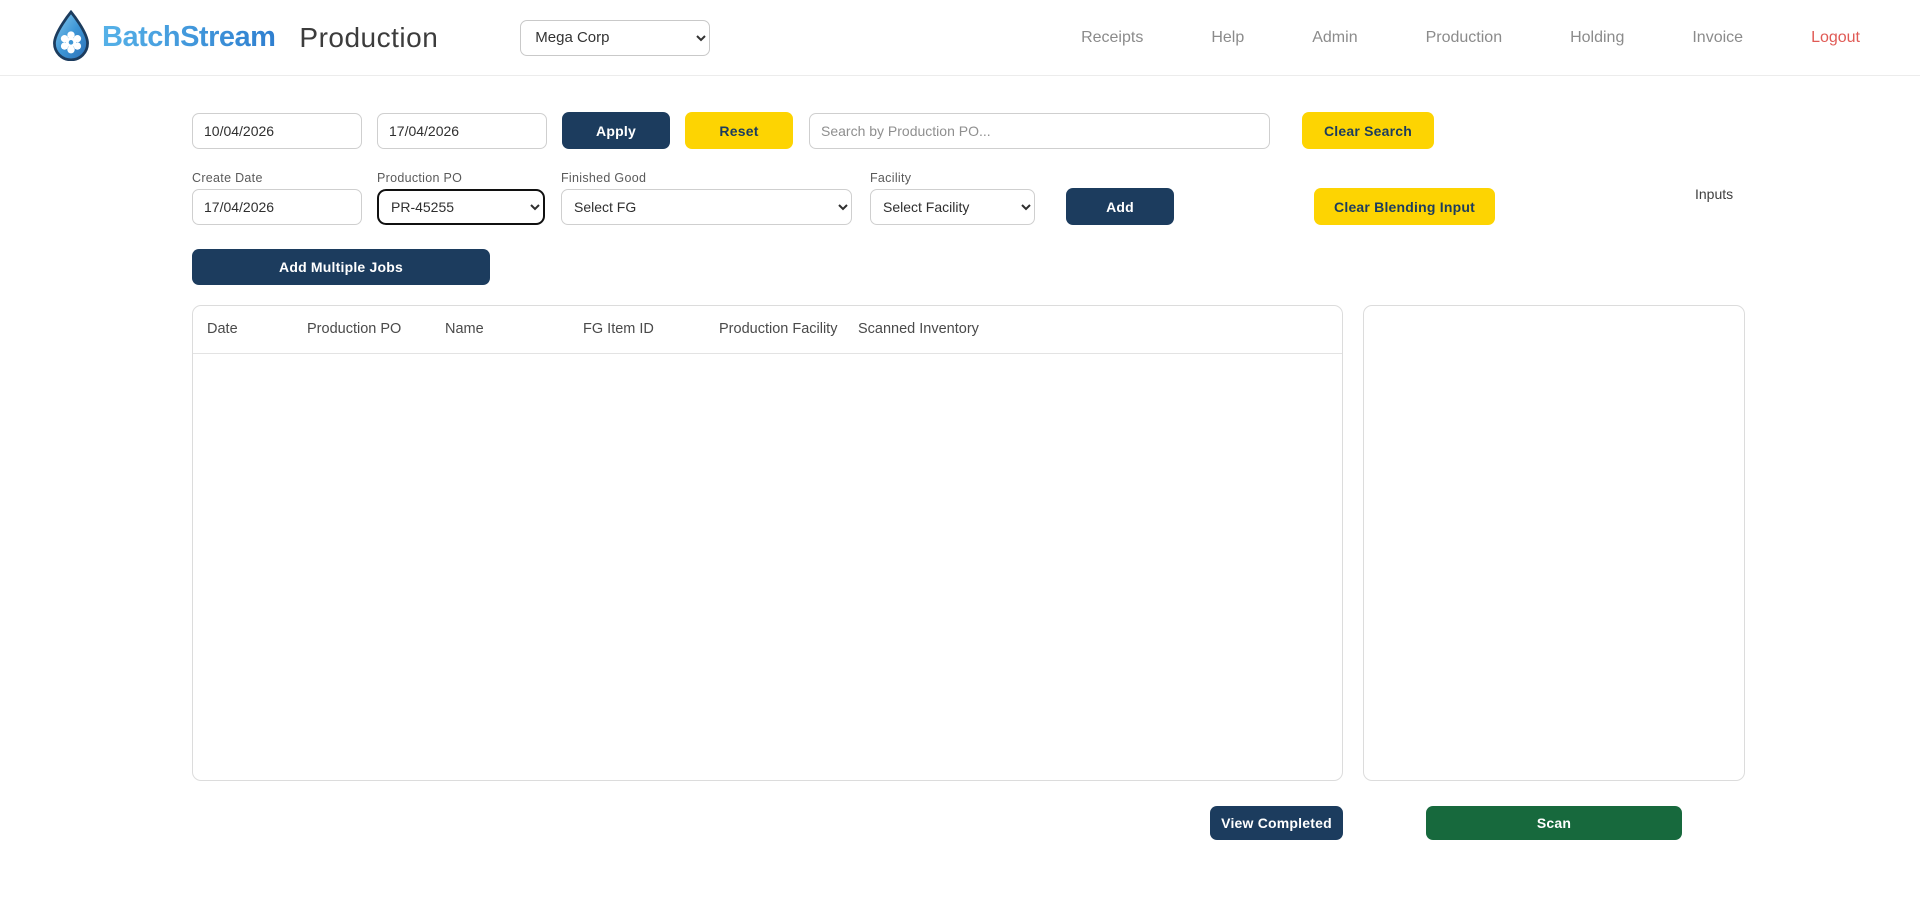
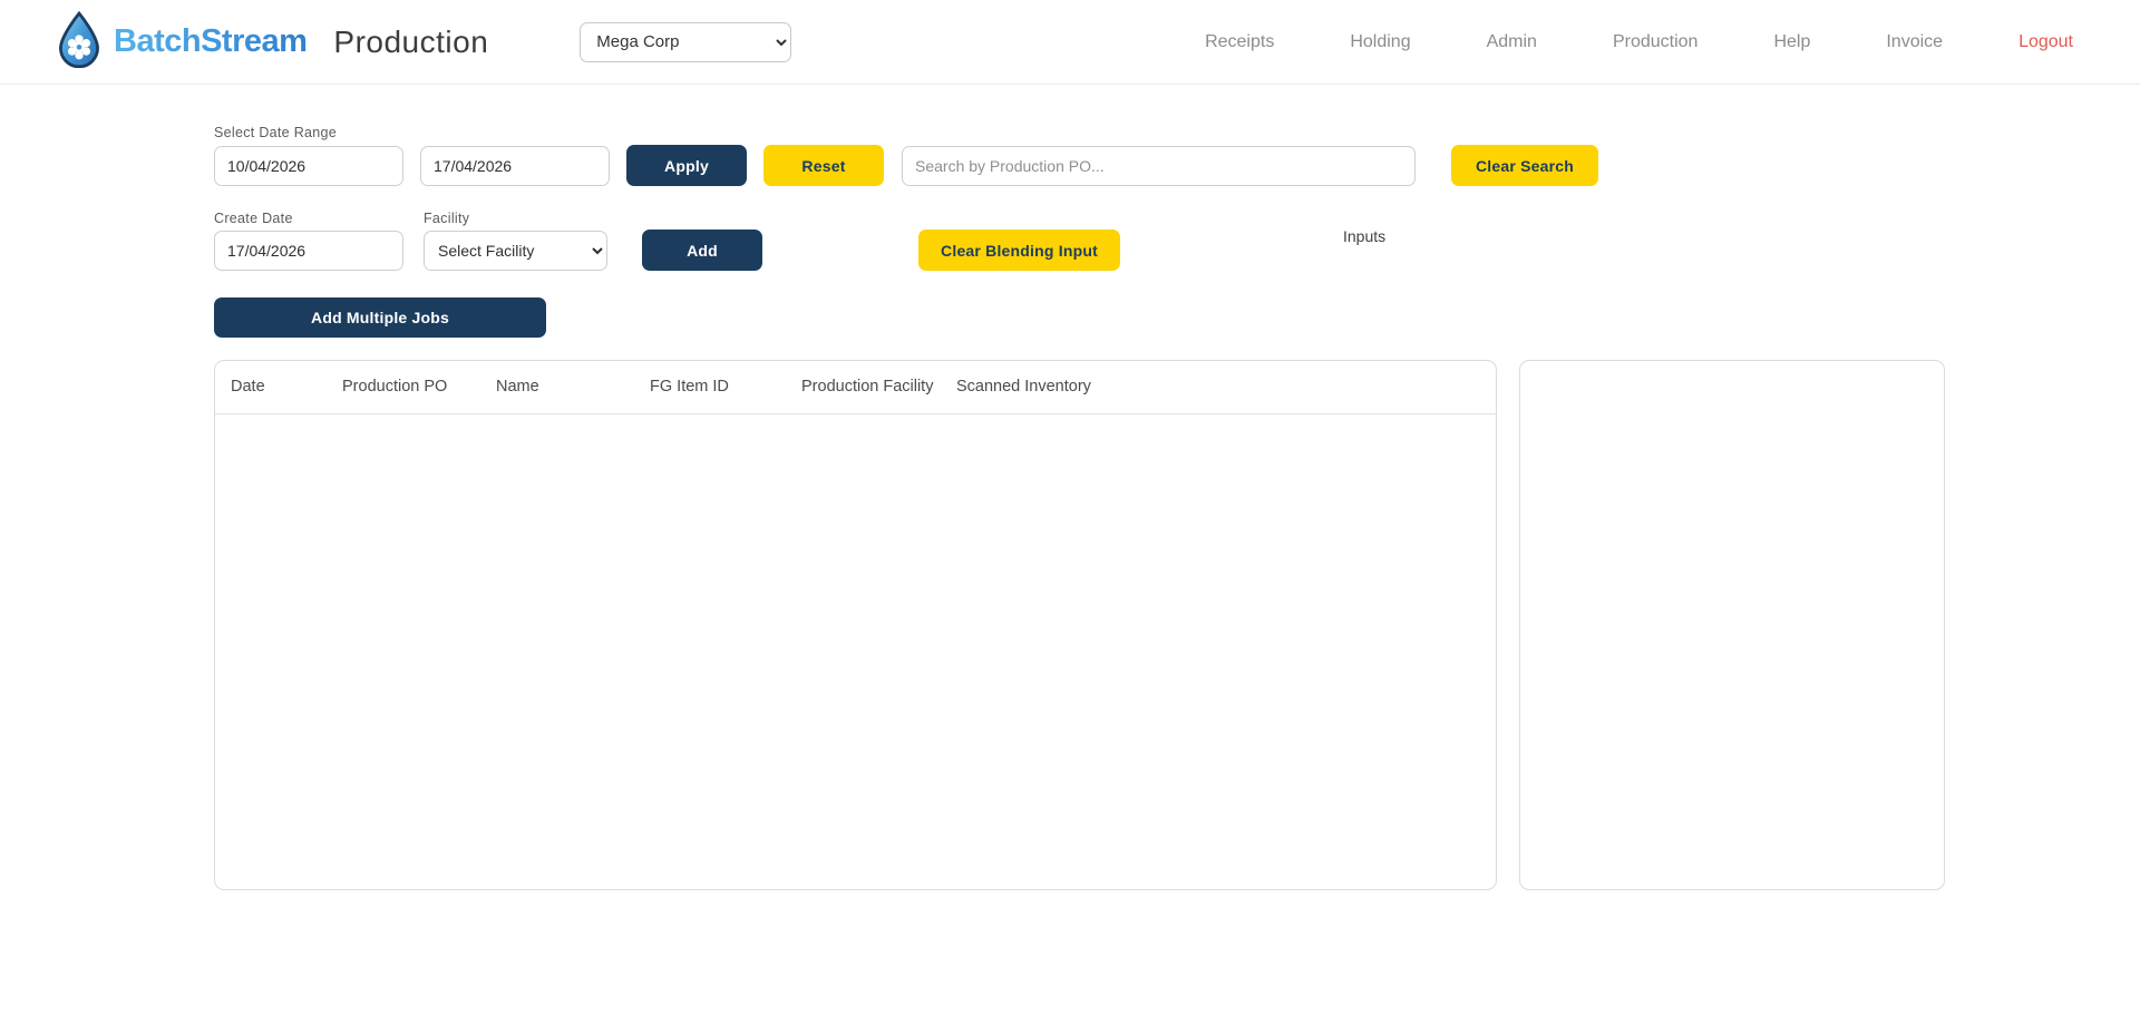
  BatchStream
  Production
  Mega Corp
  Receipts
- Help
+ Holding
  Admin
  Production
- Holding
+ Help
  Invoice
  Logout
+ Select Date Range
  10/04/2026
  17/04/2026
  Apply
  Reset
  Search by Production PO...
  Clear Search
  Create Date
  17/04/2026
- Production PO
- PR-45255
- Finished Good
- Select FG
  Facility
  Select Facility
  Add
  Clear Blending Input
  Inputs
  Add Multiple Jobs
  Date	Production PO	Name	FG Item ID	Production Facility	Scanned Inventory
- View Completed
- Scan
